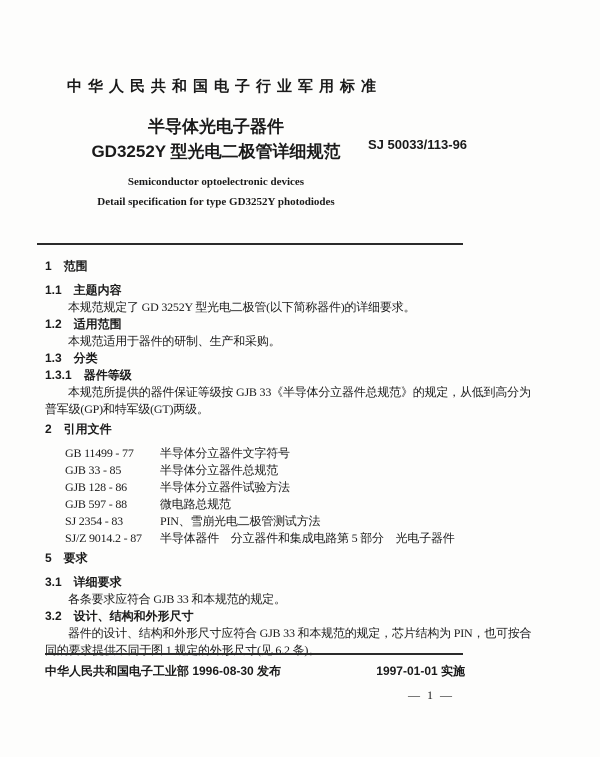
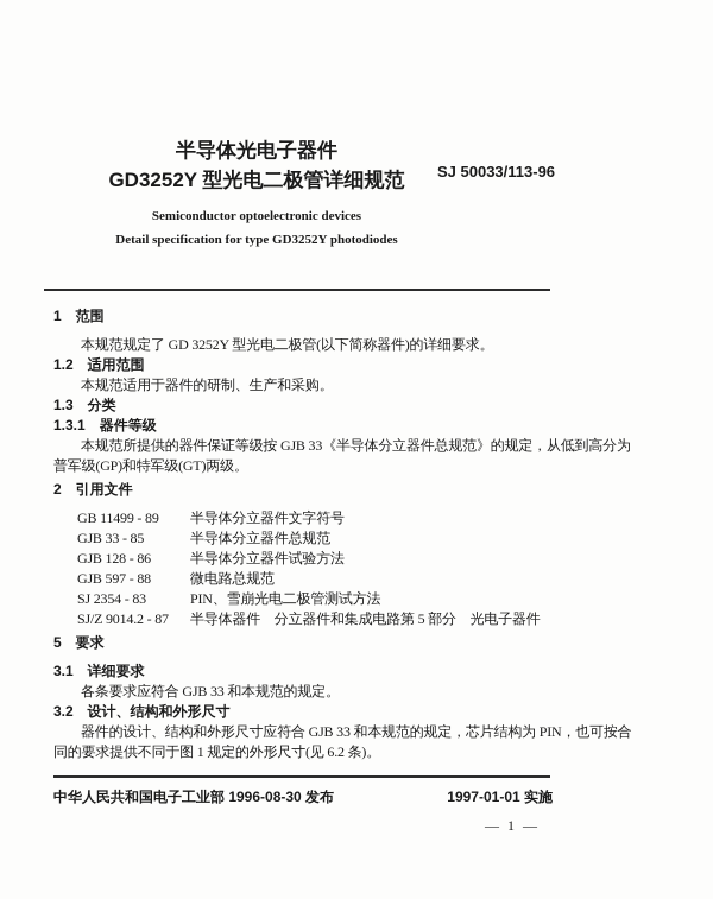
- 中华人民共和国电子行业军用标准
  半导体光电子器件
  GD3252Y 型光电二极管详细规范
  SJ 50033/113-96
  Semiconductor optoelectronic devices
  Detail specification for type GD3252Y photodiodes
  1 范围
- 1.1 主题内容
  本规范规定了 GD 3252Y 型光电二极管(以下简称器件)的详细要求。
  1.2 适用范围
  本规范适用于器件的研制、生产和采购。
  1.3 分类
  1.3.1 器件等级
  本规范所提供的器件保证等级按 GJB 33《半导体分立器件总规范》的规定，从低到高分为
  普军级(GP)和特军级(GT)两级。
  2 引用文件
- GB 11499 - 77
+ GB 11499 - 89
  半导体分立器件文字符号
  GJB 33 - 85
  半导体分立器件总规范
  GJB 128 - 86
  半导体分立器件试验方法
  GJB 597 - 88
  微电路总规范
  SJ 2354 - 83
  PIN、雪崩光电二极管测试方法
  SJ/Z 9014.2 - 87
  半导体器件 分立器件和集成电路第 5 部分 光电子器件
  5 要求
  3.1 详细要求
  各条要求应符合 GJB 33 和本规范的规定。
  3.2 设计、结构和外形尺寸
  器件的设计、结构和外形尺寸应符合 GJB 33 和本规范的规定，芯片结构为 PIN，也可按合
  同的要求提供不同于图 1 规定的外形尺寸(见 6.2 条)。
  中华人民共和国电子工业部 1996-08-30 发布
  1997-01-01 实施
  — 1 —
